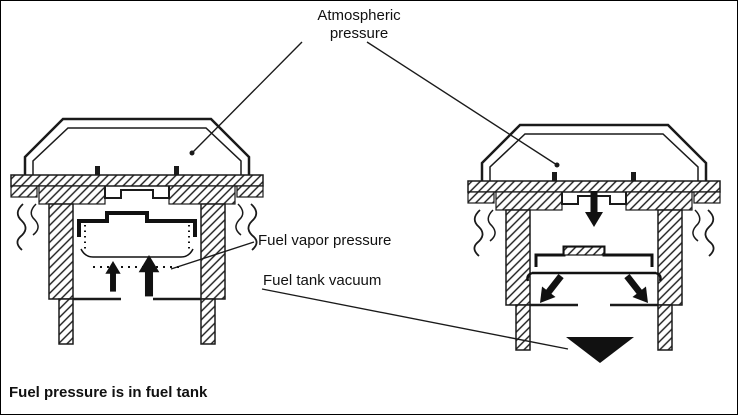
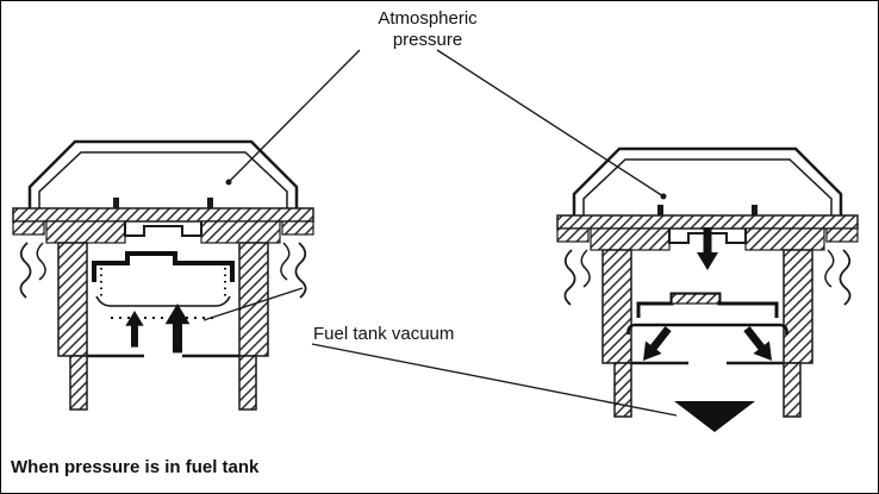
  Atmospheric
  pressure
- Fuel vapor pressure
  Fuel tank vacuum
- Fuel pressure is in fuel tank
+ When pressure is in fuel tank
